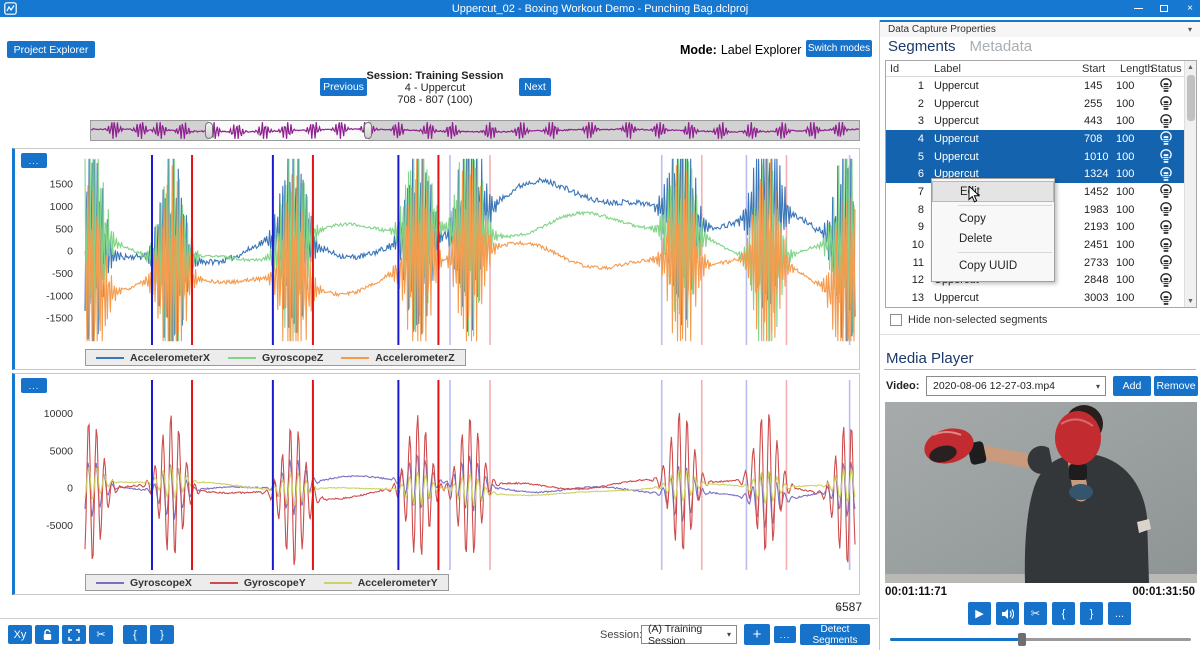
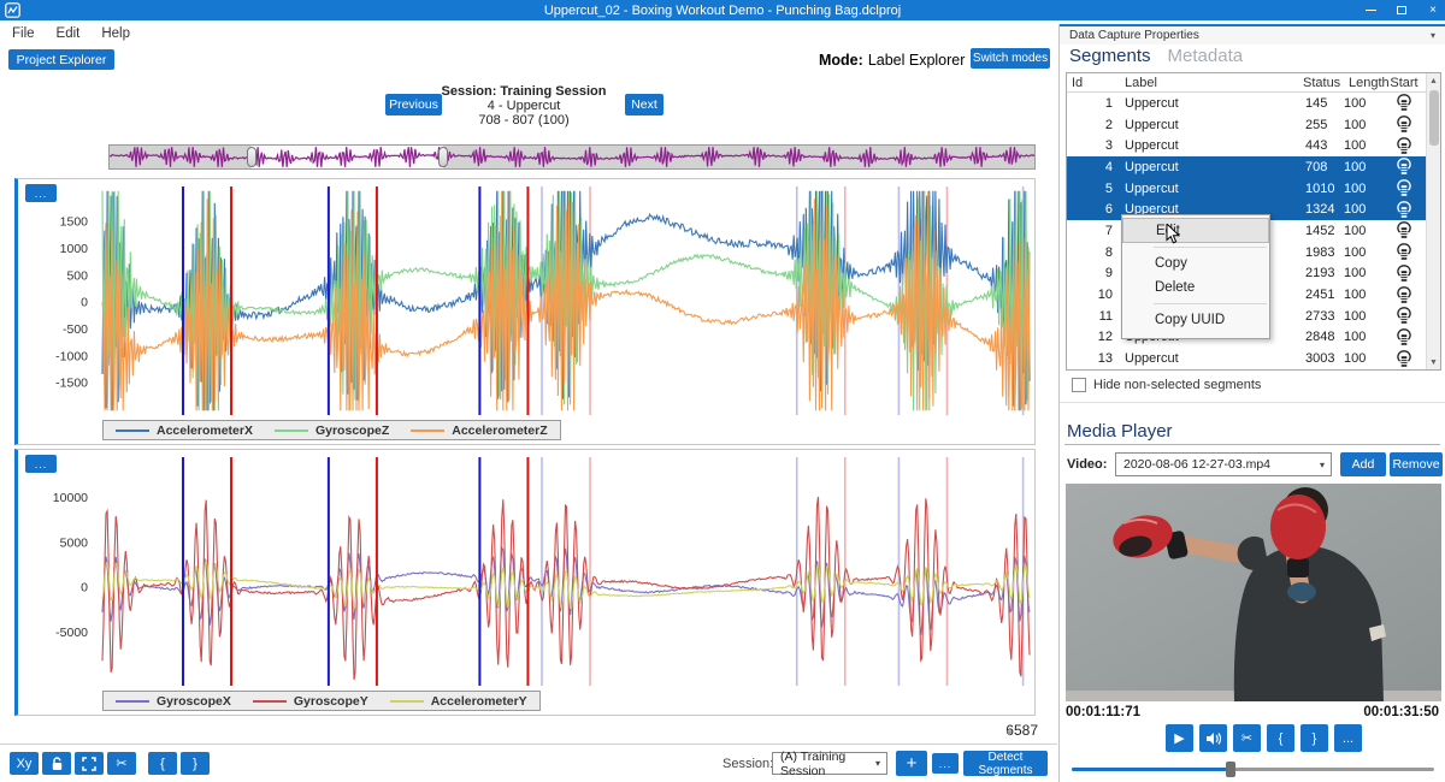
  Uppercut_02 - Boxing Workout Demo - Punching Bag.dclproj
  ×
+ File
+ Edit
+ Help
  Project Explorer
  Mode:
  Label Explorer
  Switch modes
  Previous
  Session: Training Session
  4 - Uppercut
  708 - 807 (100)
  Next
  ...
  1500
  1000
  500
  0
  -500
  -1000
  -1500
  AccelerometerX
  GyroscopeZ
  AccelerometerZ
  ...
  10000
  5000
  0
  -5000
  GyroscopeX
  GyroscopeY
  AccelerometerY
  6587
  ▾
  Xy
  ✂
  {
  }
  Session
  (A) Training Session
  ▾
  +
  ...
  Detect Segments
  Data Capture Properties
  ▾
  Segments
  Metadata
  Id
  Label
- Start
+ Status
  Length
- Status
+ Start
  1
  Uppercut
  145
  100
  2
  Uppercut
  255
  100
  3
  Uppercut
  443
  100
  4
  Uppercut
  708
  100
  5
  Uppercut
  1010
  100
  6
  Uppercut
  1324
  100
  7
  1452
  100
  8
  1983
  100
  9
  2193
  100
  10
  2451
  100
  11
  2733
  100
  12
  2848
  100
  13
  Uppercut
  3003
  100
  Hide non-selected segments
  Copy
  Delete
  Copy UUID
  Media Player
  Video:
  2020-08-06 12-27-03.mp4
  ▾
  Add
  Remove
  00:01:11:71
  00:01:31:50
  ▶
  ✂
  {
  }
  ...
